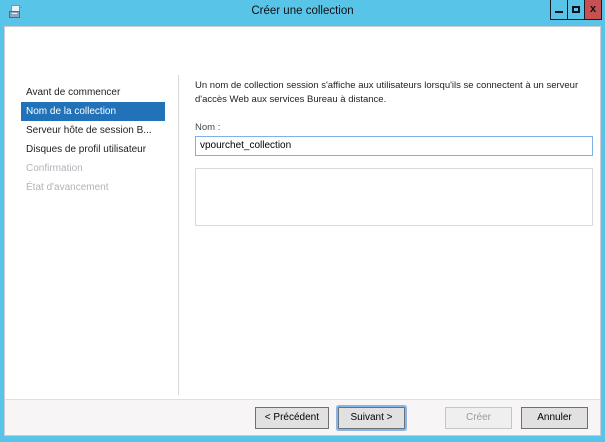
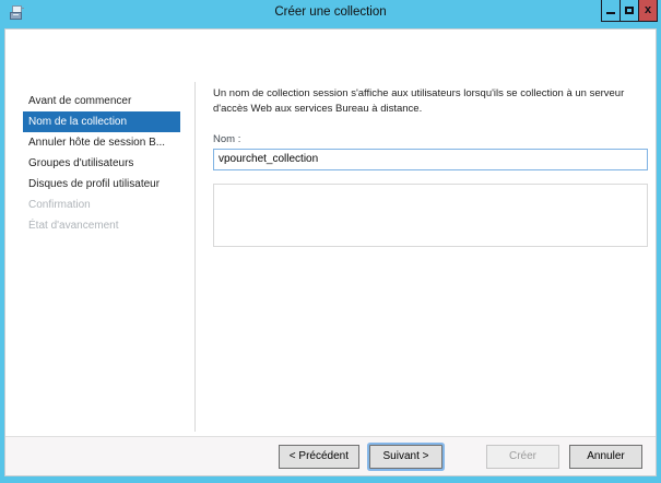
  Créer une collection
  x
  Avant de commencer
  Nom de la collection
- Serveur hôte de session B...
+ Annuler hôte de session B...
+ Groupes d'utilisateurs
  Disques de profil utilisateur
  Confirmation
  État d'avancement
- Un nom de collection session s'affiche aux utilisateurs lorsqu'ils se connectent à un serveur d'accès Web aux services Bureau à distance.
+ Un nom de collection session s'affiche aux utilisateurs lorsqu'ils se collection à un serveur d'accès Web aux services Bureau à distance.
  Nom :
  vpourchet_collection
  < Précédent
  Suivant >
  Créer
  Annuler
